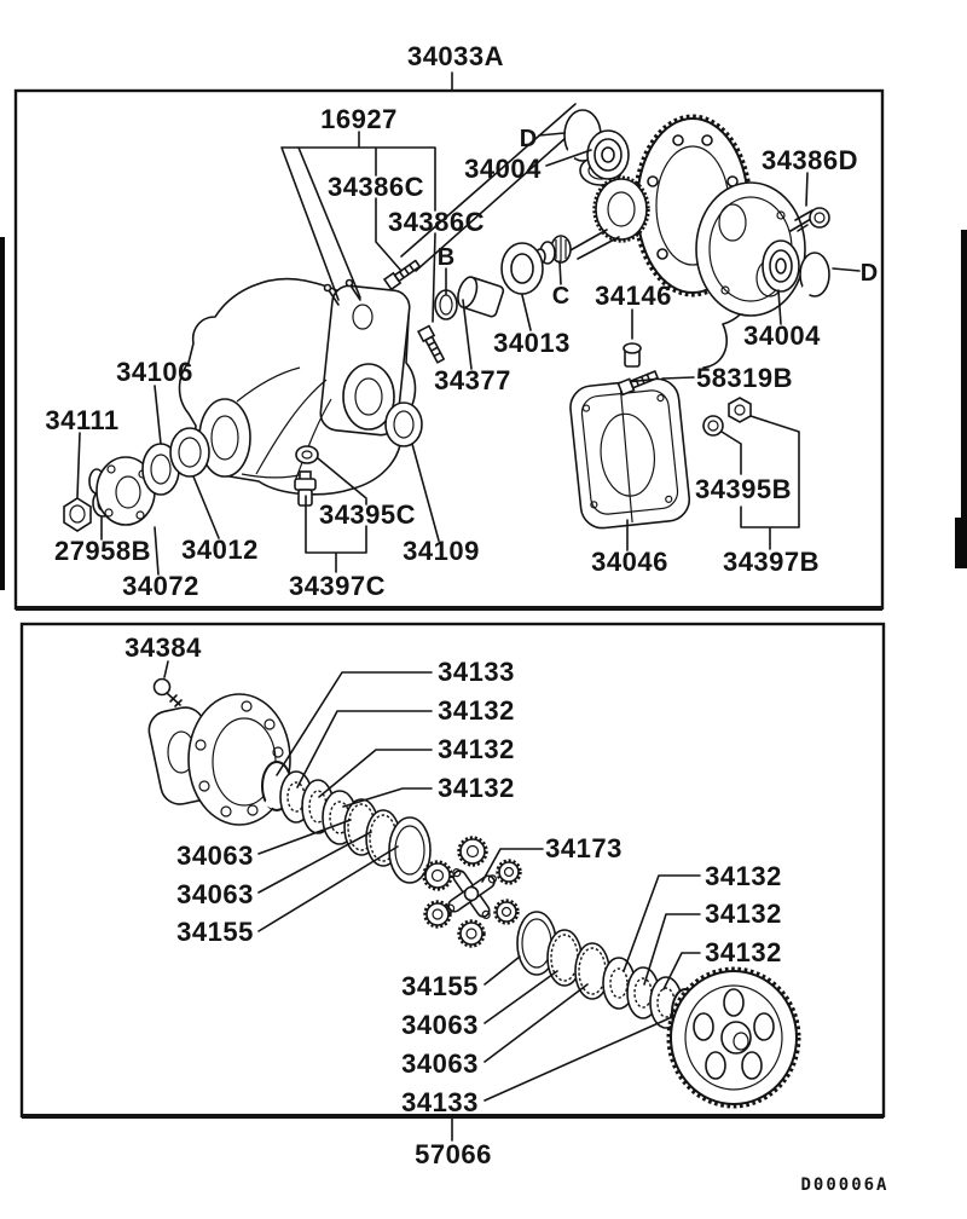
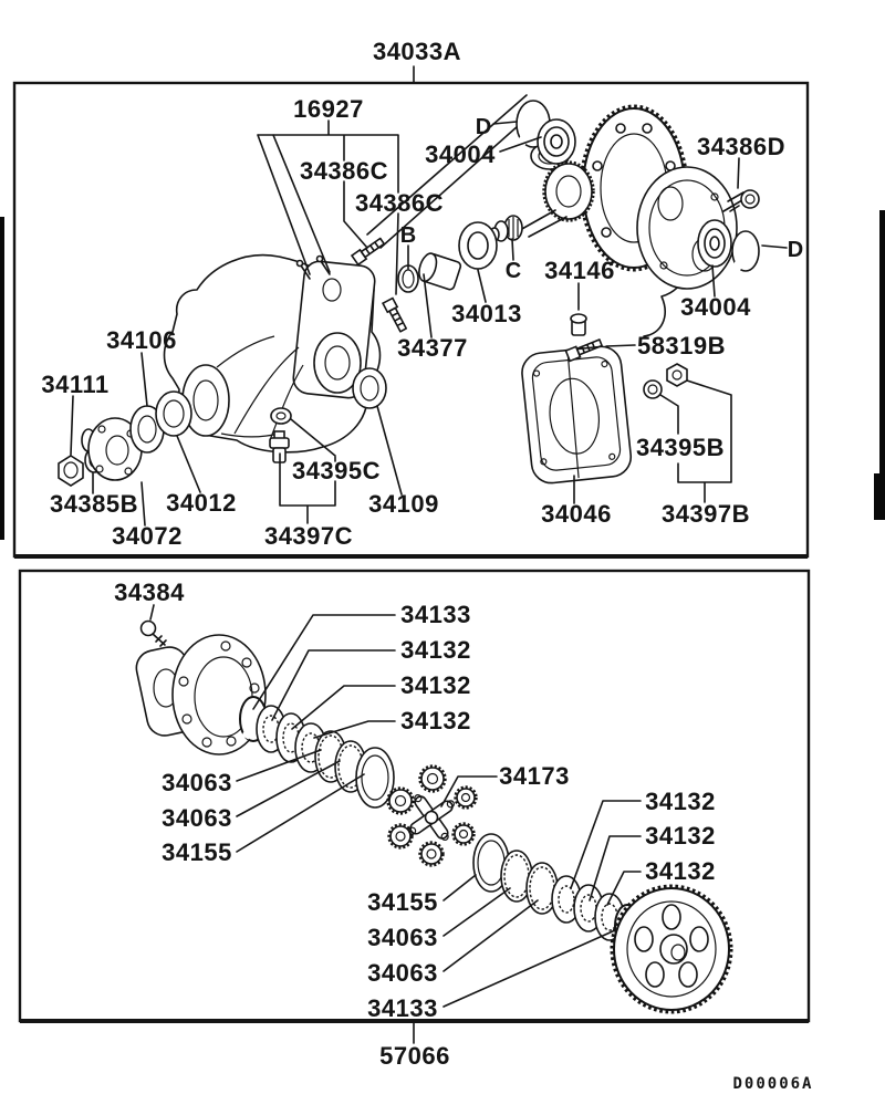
  16927
  34386C
  34386C
  34004
  34386D
  34013
  34146
  34004
  34377
  34106
  34111
  58319B
- 27958B
+ 34385B
  34012
  34395C
  34109
  34395B
  34072
  34397C
  34046
  34397B
  B
  C
  D
  D
  34384
  34133
  34132
  34132
  34132
  34173
  34132
  34132
  34132
  34063
  34063
  34155
  34155
  34063
  34063
  34133
  34033A
  57066
  D00006A
